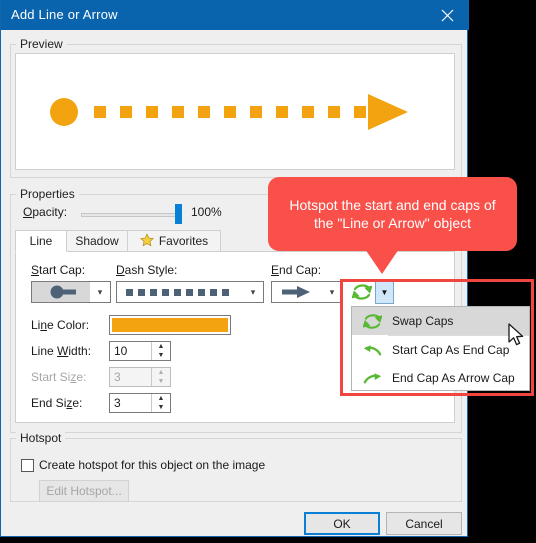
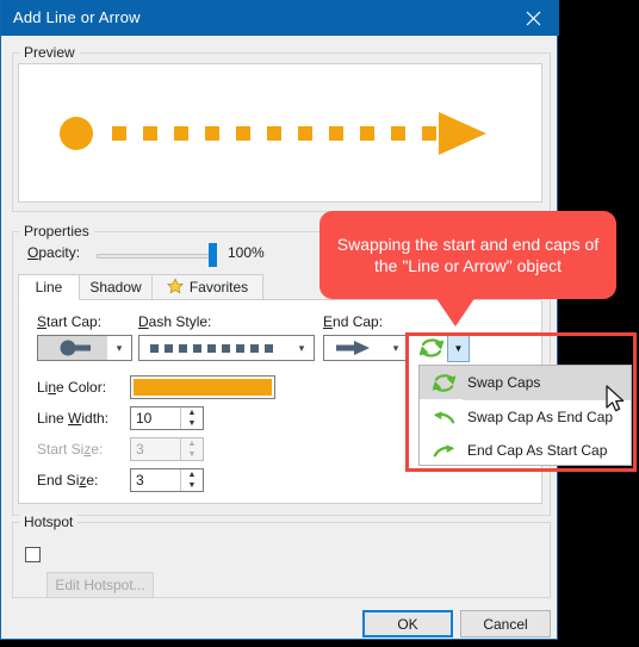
  Add Line or Arrow
  Preview
  Properties
  Opacity:
  100%
  Line
  Shadow
  Favorites
  Start Cap:
  Dash Style:
  End Cap:
  ▾
  ▾
  ▾
  ▼
  Line Color:
  Line Width:
  10
  Start Size:
  3
  End Size:
  3
  Hotspot
- Create hotspot for this object on the image
  Edit Hotspot...
  OK
  Cancel
  Swap Caps
- Start Cap As End Cap
+ Swap Cap As End Cap
- End Cap As Arrow Cap
+ End Cap As Start Cap
- Hotspot the start and end caps of the "Line or Arrow" object
+ Swapping the start and end caps of the "Line or Arrow" object
